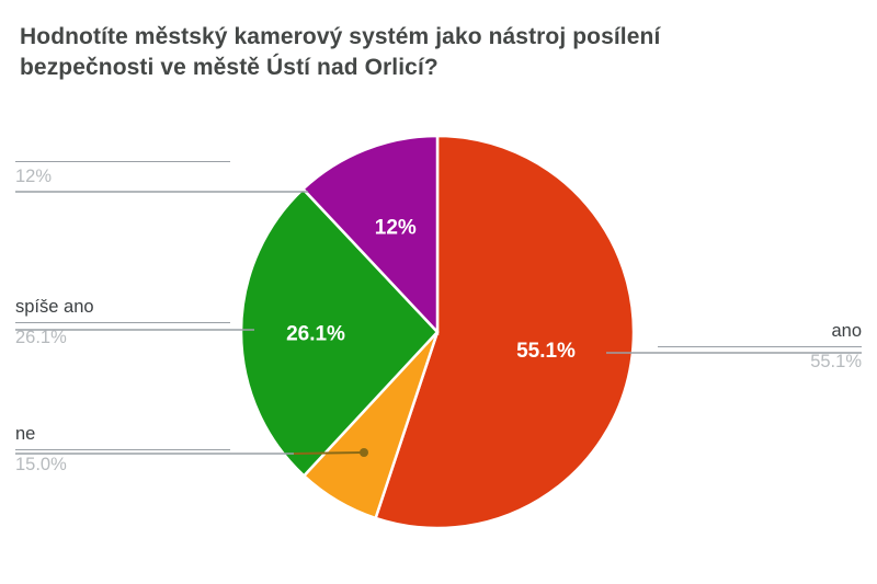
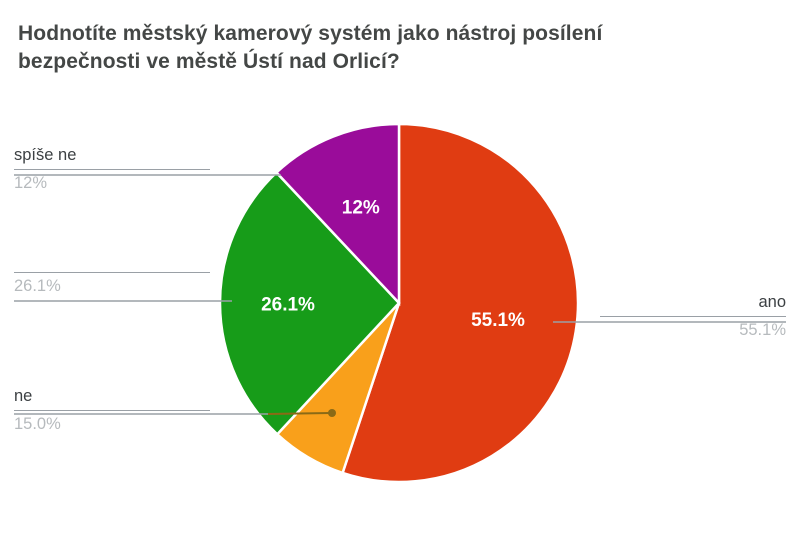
  Hodnotíte městský kamerový systém jako nástroj posílení
  bezpečnosti ve městě Ústí nad Orlicí?
  55.1%
  26.1%
  12%
+ spíše ne
  12%
- spíše ano
  26.1%
  ne
  15.0%
  ano
  55.1%
